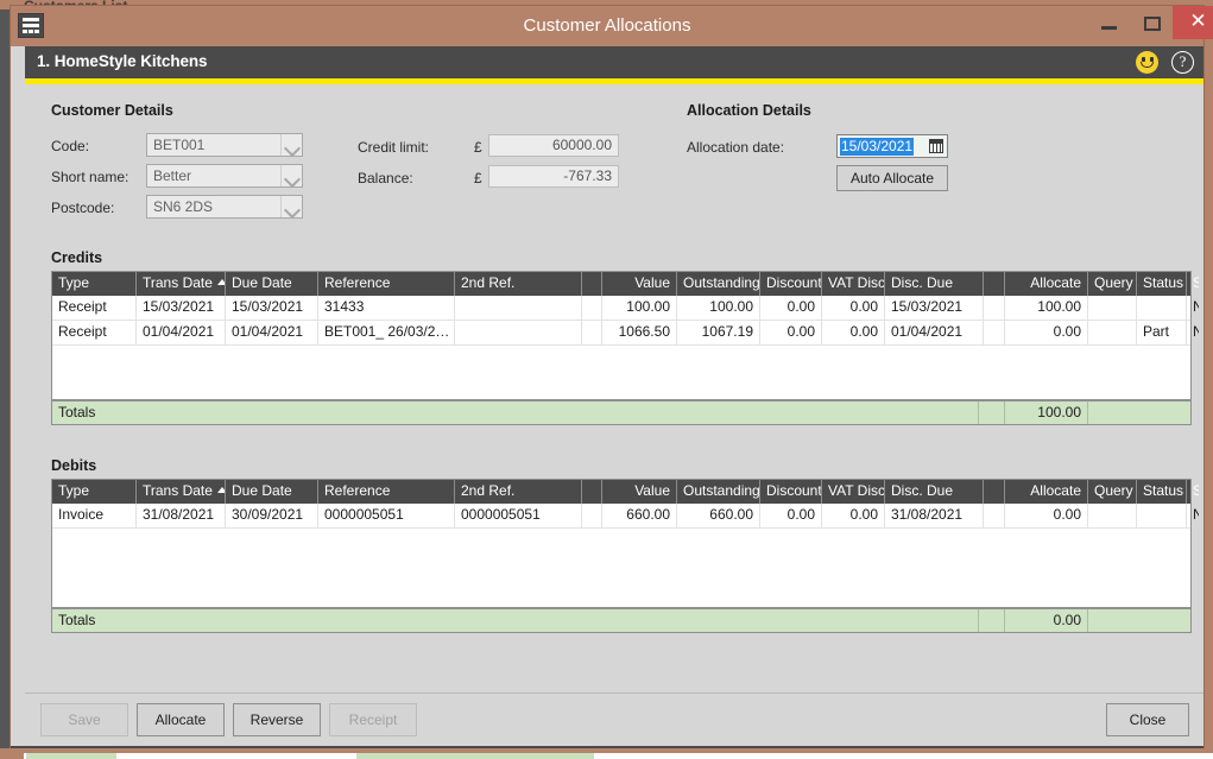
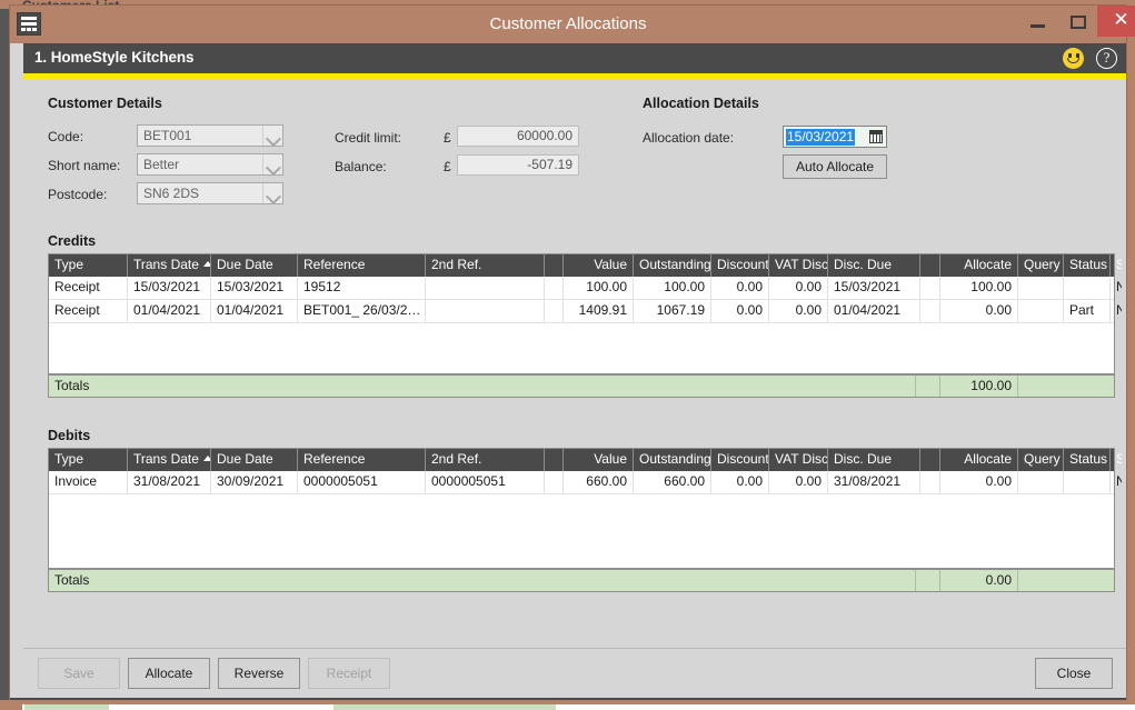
  Customer Allocations
  ✕
  1. HomeStyle Kitchens
  ?
  Customer Details
  Code:
  BET001
  Short name:
  Better
  Postcode:
  SN6 2DS
  Credit limit:
  £
  60000.00
  Balance:
  £
- -767.33
+ -507.19
  Allocation Details
  Allocation date:
  15/03/2021
  Auto Allocate
  Credits
  Type
  Trans Date
  Due Date
  Reference
  2nd Ref.
  Value
  Outstanding
  Discount
  VAT Disc
  Disc. Due
  Allocate
  Query
  Status
  Receipt
  15/03/2021
  15/03/2021
- 31433
+ 19512
  100.00
  100.00
  0.00
  0.00
  15/03/2021
  100.00
  Receipt
  01/04/2021
  01/04/2021
  BET001_ 26/03/2…
- 1066.50
+ 1409.91
  1067.19
  0.00
  0.00
  01/04/2021
  0.00
  Part
  Totals
  100.00
  Debits
  Type
  Trans Date
  Due Date
  Reference
  2nd Ref.
  Value
  Outstanding
  Discount
  VAT Disc
  Disc. Due
  Allocate
  Query
  Status
  Invoice
  31/08/2021
  30/09/2021
  0000005051
  0000005051
  660.00
  660.00
  0.00
  0.00
  31/08/2021
  0.00
  Totals
  0.00
  Save
  Allocate
  Reverse
  Receipt
  Close
